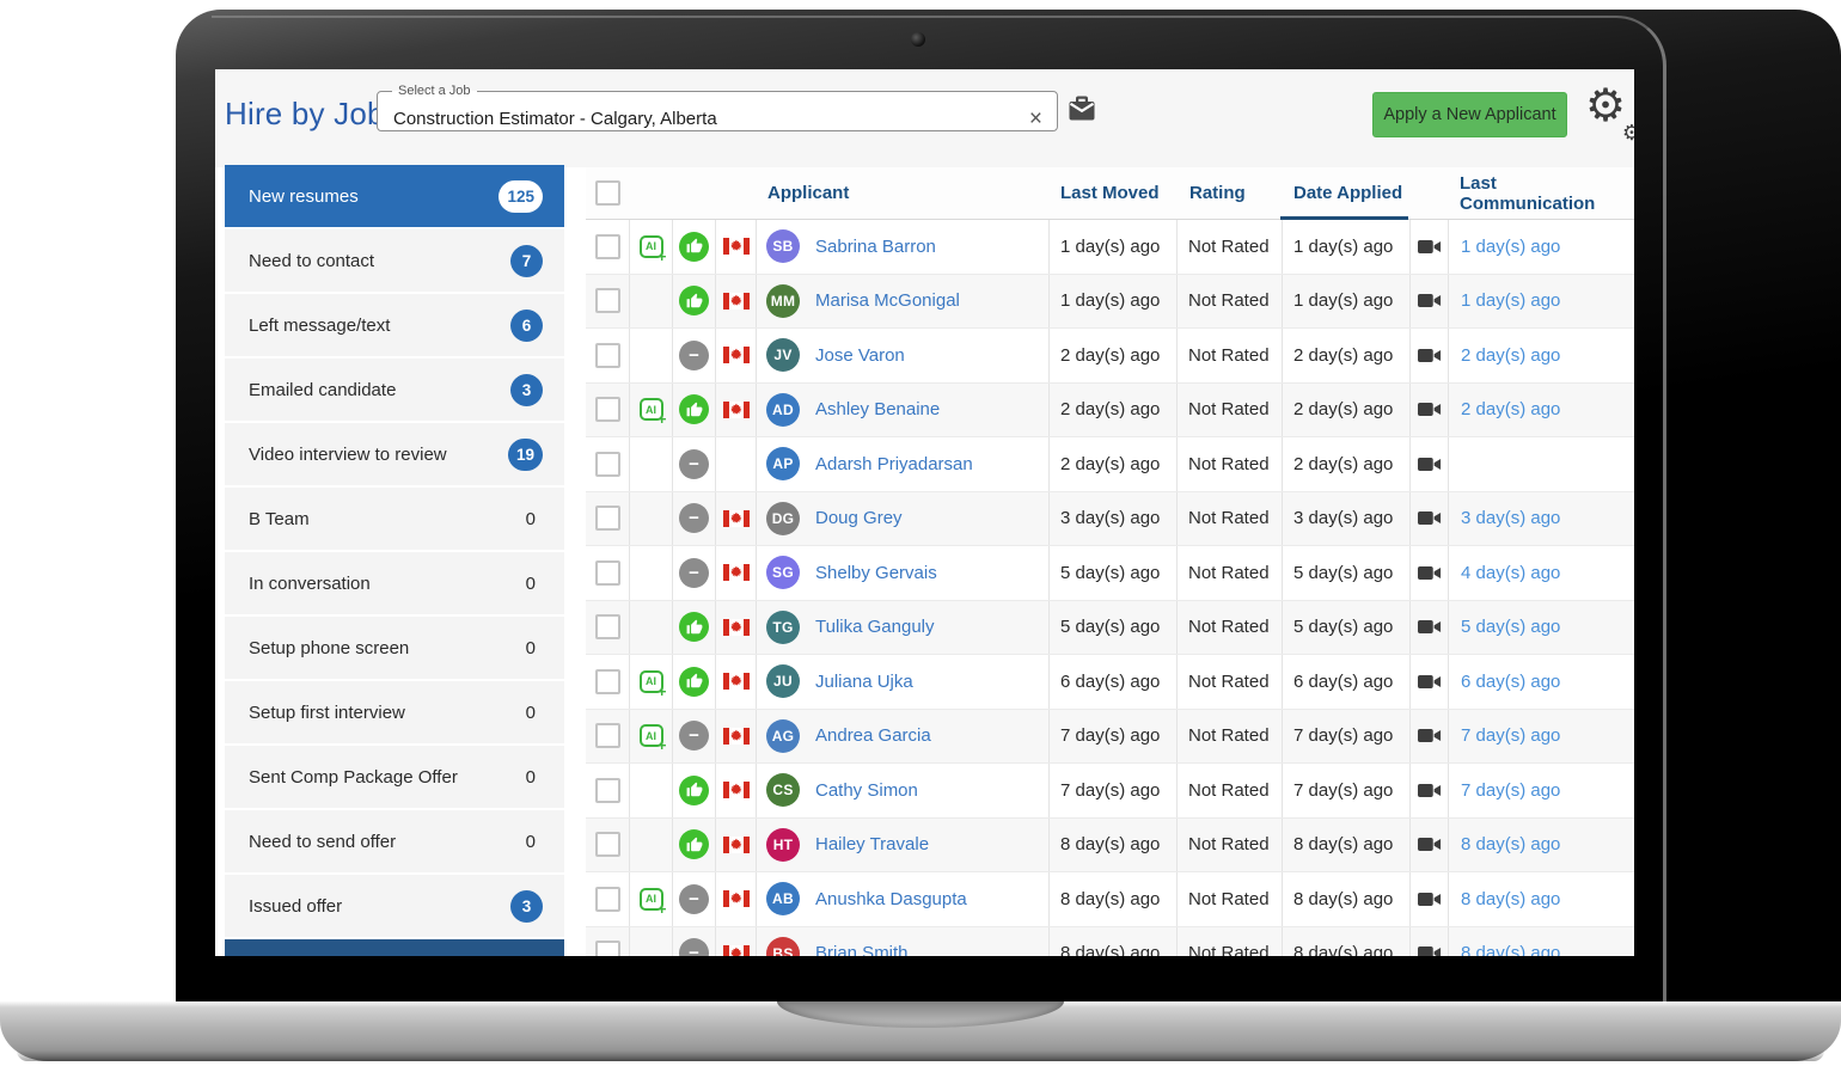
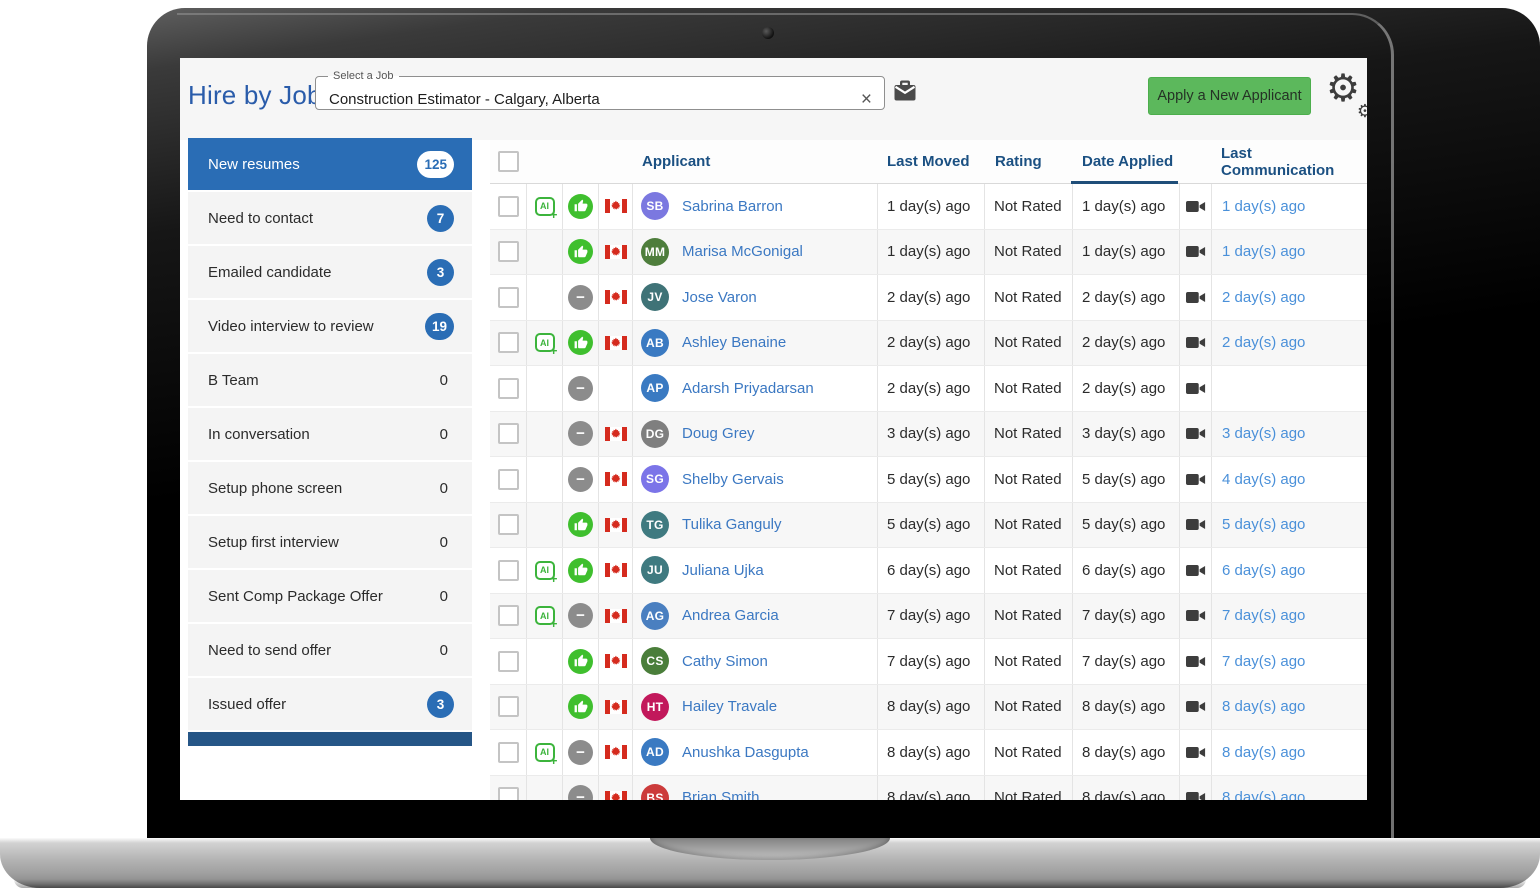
  Hire by Jo
  Select a Job
  Construction Estimator - Calgary, Alberta
  ×
  Apply a New Applicant
  ⚙
  ⚙
  New resumes
  125
  Need to contact
  7
- Left message/text
- 6
  Emailed candidate
  3
  Video interview to review
  19
  B Team
  0
  In conversation
  0
  Setup phone screen
  0
  Setup first interview
  0
  Sent Comp Package Offer
  0
  Need to send offer
  0
  Issued offer
  3
  Applicant
  Last Moved
  Rating
  Date Applied
  Last Communication
  AI
  SB
  Sabrina Barron
  1 day(s) ago
  Not Rated
  1 day(s) ago
  1 day(s) ago
  MM
  Marisa McGonigal
  1 day(s) ago
  Not Rated
  1 day(s) ago
  1 day(s) ago
  −
  JV
  Jose Varon
  2 day(s) ago
  Not Rated
  2 day(s) ago
  2 day(s) ago
  AI
- AD
+ AB
  Ashley Benaine
  2 day(s) ago
  Not Rated
  2 day(s) ago
  2 day(s) ago
  −
  AP
  Adarsh Priyadarsan
  2 day(s) ago
  Not Rated
  2 day(s) ago
  −
  DG
  Doug Grey
  3 day(s) ago
  Not Rated
  3 day(s) ago
  3 day(s) ago
  −
  SG
  Shelby Gervais
  5 day(s) ago
  Not Rated
  5 day(s) ago
  4 day(s) ago
  TG
  Tulika Ganguly
  5 day(s) ago
  Not Rated
  5 day(s) ago
  5 day(s) ago
  AI
  JU
  Juliana Ujka
  6 day(s) ago
  Not Rated
  6 day(s) ago
  6 day(s) ago
  AI
  −
  AG
  Andrea Garcia
  7 day(s) ago
  Not Rated
  7 day(s) ago
  7 day(s) ago
  CS
  Cathy Simon
  7 day(s) ago
  Not Rated
  7 day(s) ago
  7 day(s) ago
  HT
  Hailey Travale
  8 day(s) ago
  Not Rated
  8 day(s) ago
  8 day(s) ago
  AI
  −
- AB
+ AD
  Anushka Dasgupta
  8 day(s) ago
  Not Rated
  8 day(s) ago
  8 day(s) ago
  −
  BS
  Brian Smith
  8 day(s) ago
  Not Rated
  8 day(s) ago
  8 day(s) ago
